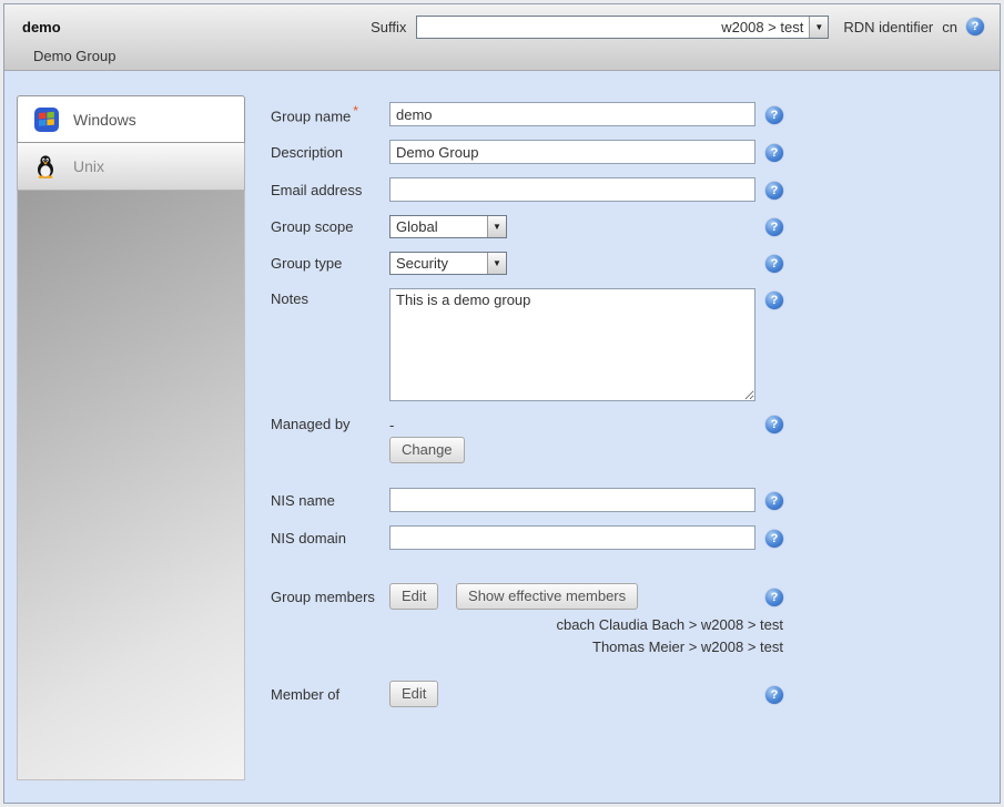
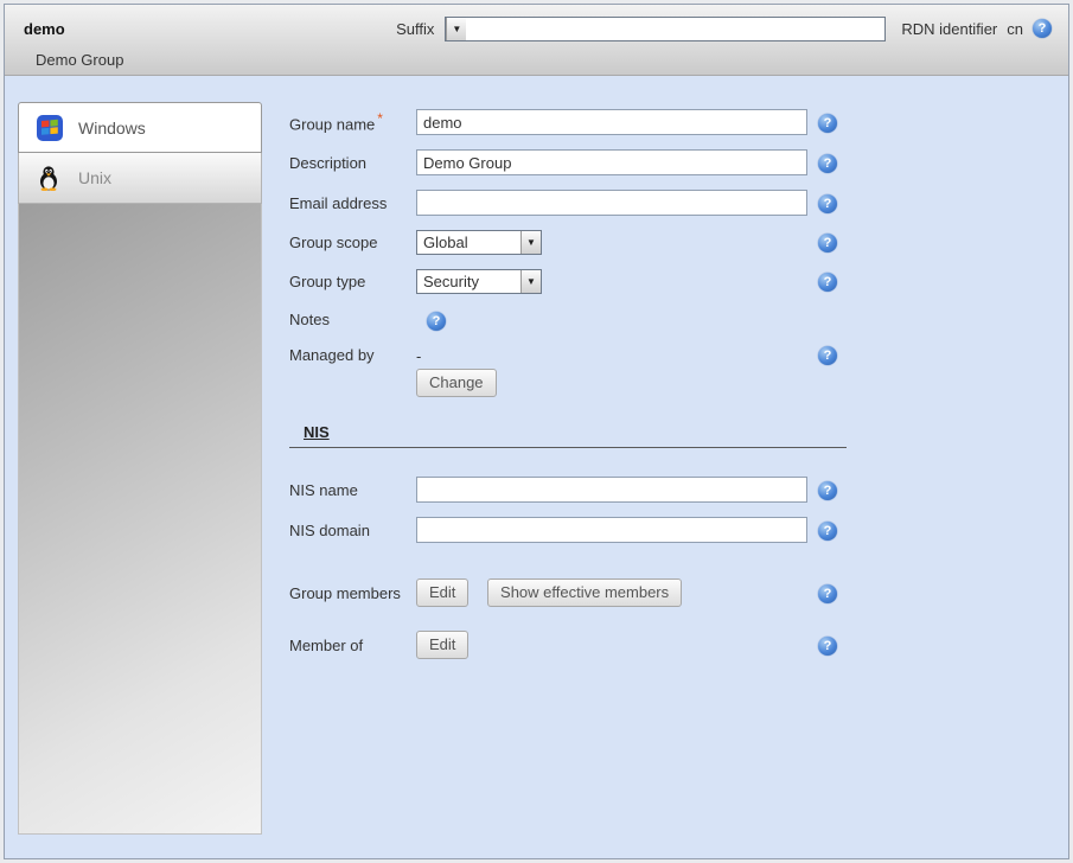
  demo
  Suffix
- w2008 > test
  ▼
  RDN identifier
  cn
  ?
  Demo Group
  Windows
  Unix
  Group name *
  demo
  ?
  Description
  Demo Group
  ?
  Email address
  ?
  Group scope
  Global
  ▼
  ?
  Group type
  Security
  ▼
  ?
  Notes
- This is a demo group
  ?
  Managed by
  -
  ?
  Change
+ NIS
  NIS name
  ?
  NIS domain
  ?
  Group members
  Edit Show effective members
  ?
- cbach Claudia Bach > w2008 > test
- Thomas Meier > w2008 > test
  Member of
  Edit
  ?
